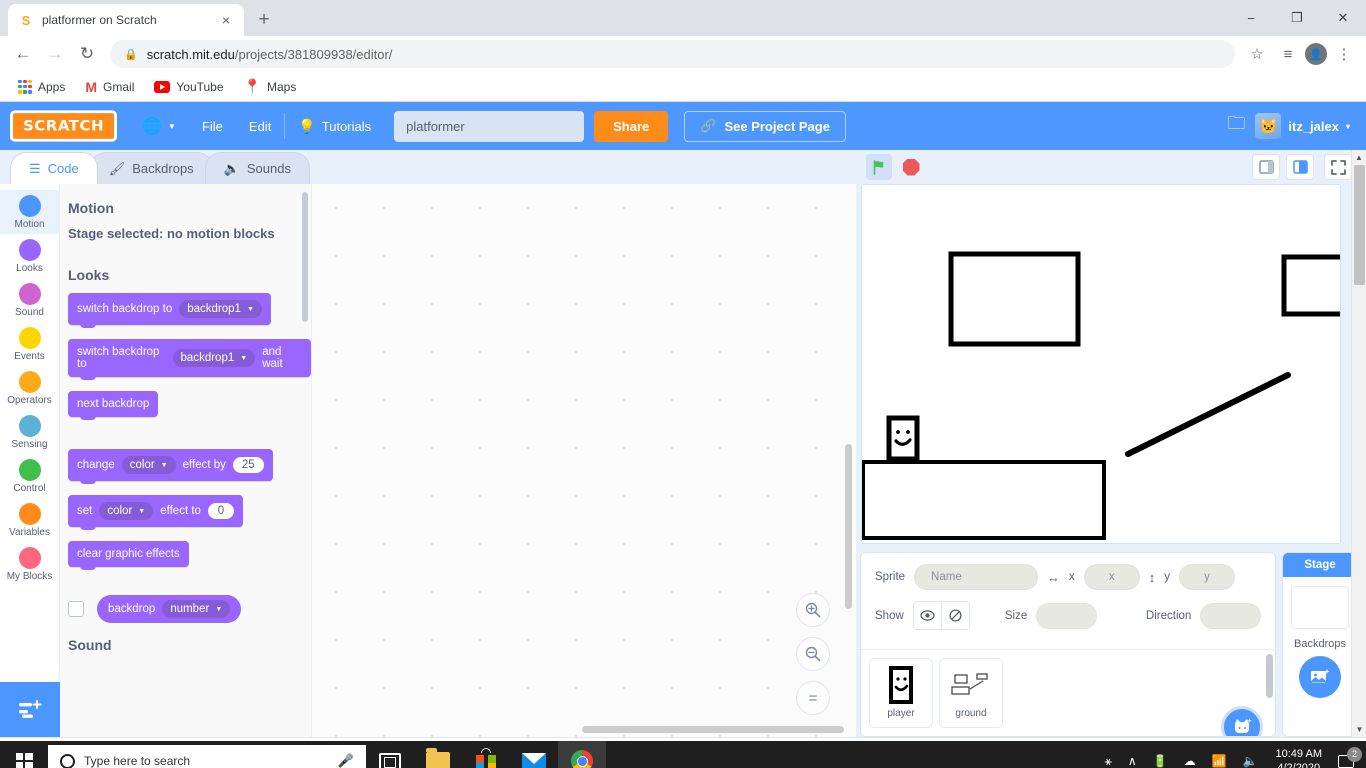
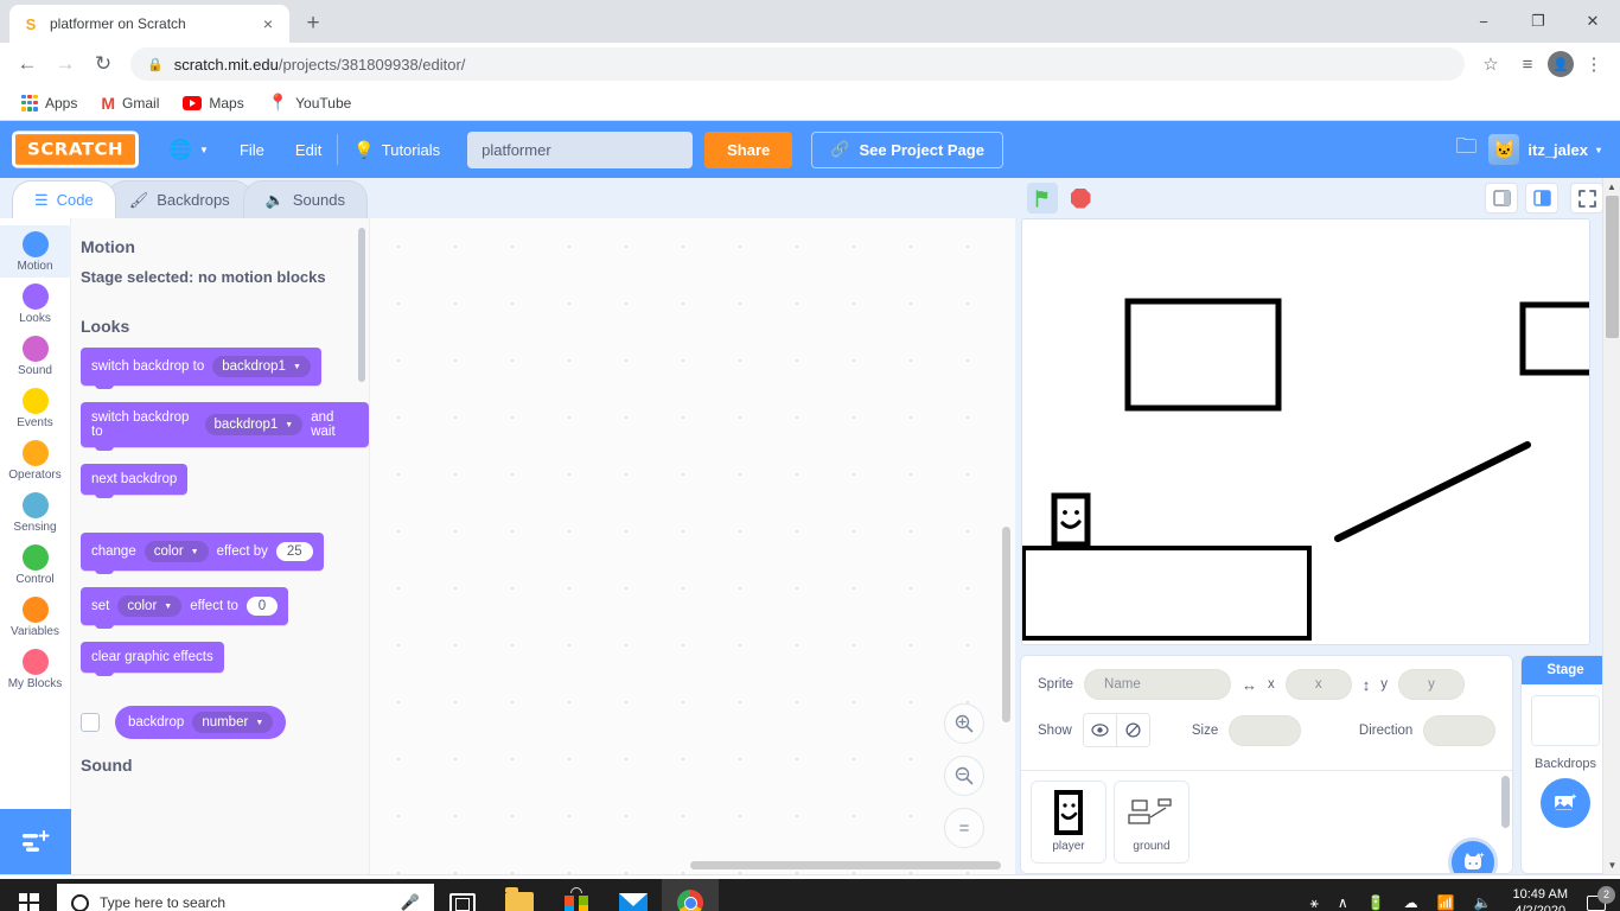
  S
  platformer on Scratch
  ×
  +
  −
  ❐
  ✕
  ←
  →
  ↻
  🔒
  scratch.mit.edu/projects/381809938/editor/
  ☆
  ≡
  👤
  ⋮
  Apps
  M
  Gmail
- YouTube
+ Maps
  📍
- Maps
+ YouTube
  SCRATCH
  🌐
  ▼
  File
  Edit
  💡
  Tutorials
  platformer
  Share
  🔗
  See Project Page
  🗀
  🐱
  itz_jalex
  ▾
  ☰
  Code
  🖌
  Backdrops
  🔈
  Sounds
  Motion
  Looks
  Sound
  Events
  Operators
  Sensing
  Control
  Variables
  My Blocks
  Motion
  Stage selected: no motion blocks
  Looks
  switch backdrop to
  backdrop1
  switch backdrop to
  backdrop1
  and wait
  next backdrop
  change
  color
  effect by
  25
  set
  color
  effect to
  0
  clear graphic effects
  backdrop
  number
  Sound
  =
  Sprite
  Name
  ↔
  x
  x
  ↕
  y
  y
  Show
  Size
  Direction
  player
  ground
  Stage
  Backdrops
  ▲
  ▼
  Type here to search
  🎤
  ⚹
  ∧
  🔋
  ☁
  📶
  🔈
  10:49 AM
  2
